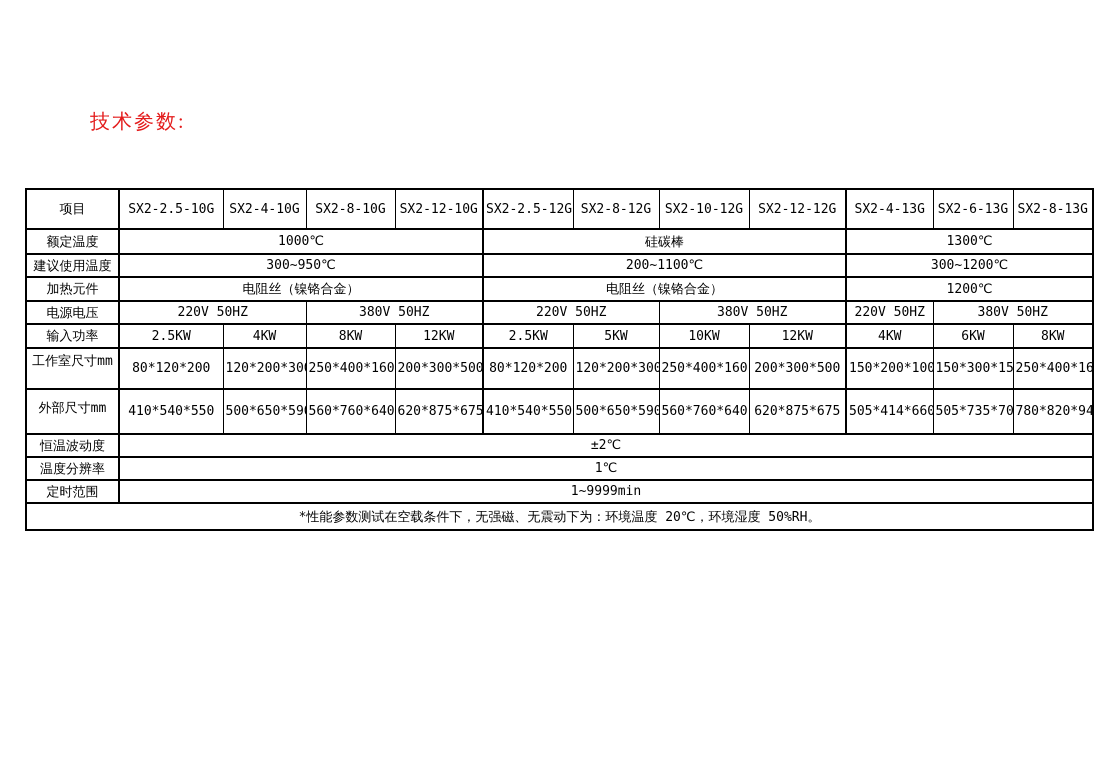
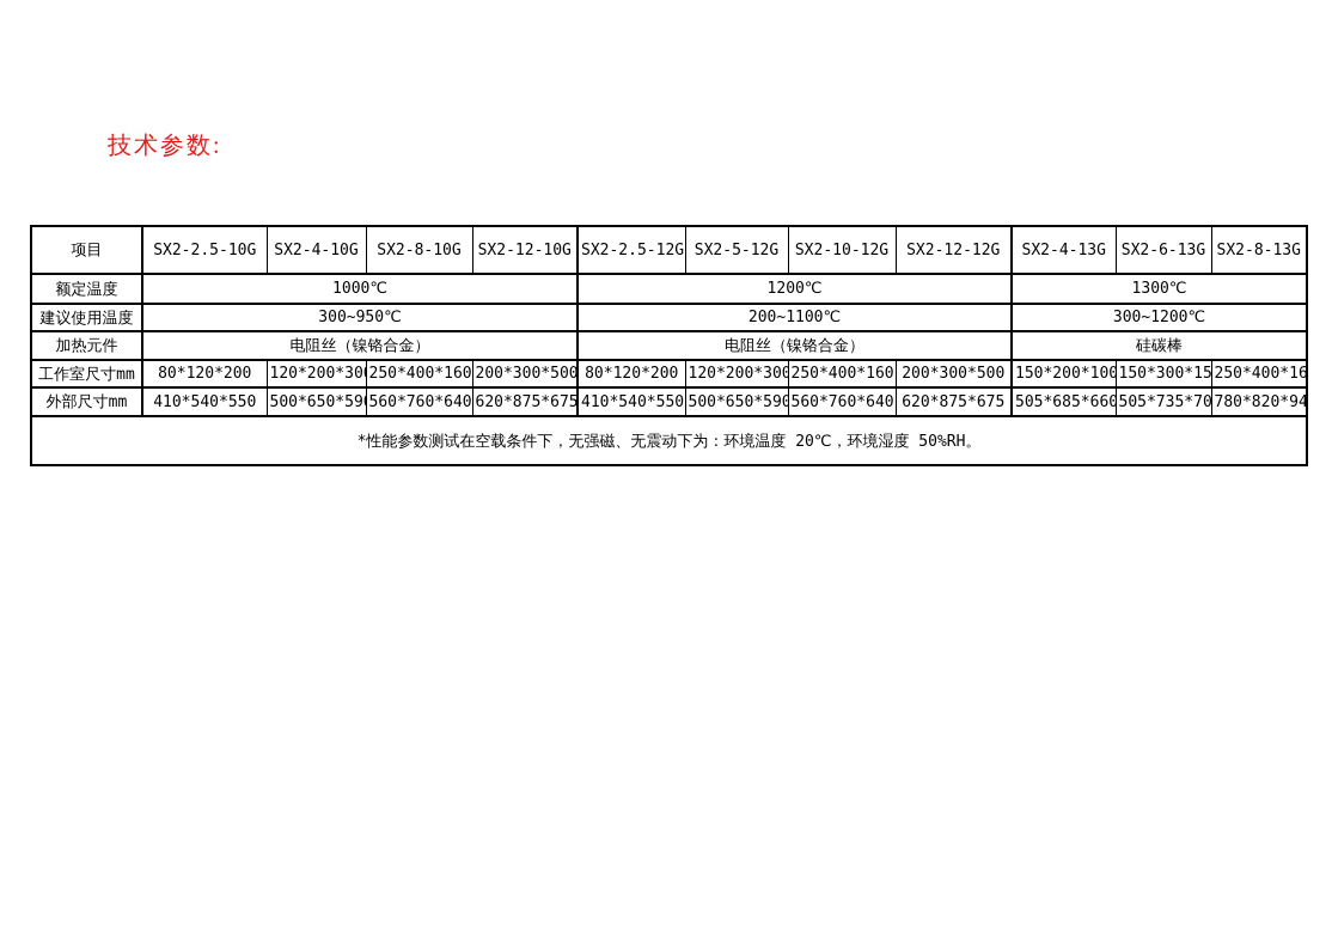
  技术参数:
- 项目	SX2-2.5-10G	SX2-4-10G	SX2-8-10G	SX2-12-10G	SX2-2.5-12G	SX2-8-12G	SX2-10-12G	SX2-12-12G	SX2-4-13G	SX2-6-13G	SX2-8-13G
+ 项目	SX2-2.5-10G	SX2-4-10G	SX2-8-10G	SX2-12-10G	SX2-2.5-12G	SX2-5-12G	SX2-10-12G	SX2-12-12G	SX2-4-13G	SX2-6-13G	SX2-8-13G
- 额定温度	1000℃	硅碳棒	1300℃
+ 额定温度	1000℃	1200℃	1300℃
  建议使用温度	300~950℃	200~1100℃	300~1200℃
- 加热元件	电阻丝（镍铬合金）	电阻丝（镍铬合金）	1200℃
+ 加热元件	电阻丝（镍铬合金）	电阻丝（镍铬合金）	硅碳棒
- 电源电压	220V 50HZ	380V 50HZ	220V 50HZ	380V 50HZ	220V 50HZ	380V 50HZ
- 输入功率	2.5KW	4KW	8KW	12KW	2.5KW	5KW	10KW	12KW	4KW	6KW	8KW
  工作室尺寸mm	80*120*200	120*200*30	250*400*160	200*300*500	80*120*200	120*200*300	250*400*160	200*300*500	150*200*100	150*300*15	250*400*16
- 外部尺寸mm	410*540*550	500*650*59	560*760*640	620*875*675	410*540*550	500*650*590	560*760*640	620*875*675	505*414*660	505*735*70	780*820*94
+ 外部尺寸mm	410*540*550	500*650*59	560*760*640	620*875*675	410*540*550	500*650*590	560*760*640	620*875*675	505*685*660	505*735*70	780*820*94
- 恒温波动度	±2℃
- 温度分辨率	1℃
- 定时范围	1~9999min
  *性能参数测试在空载条件下，无强磁、无震动下为：环境温度 20℃，环境湿度 50%RH。
